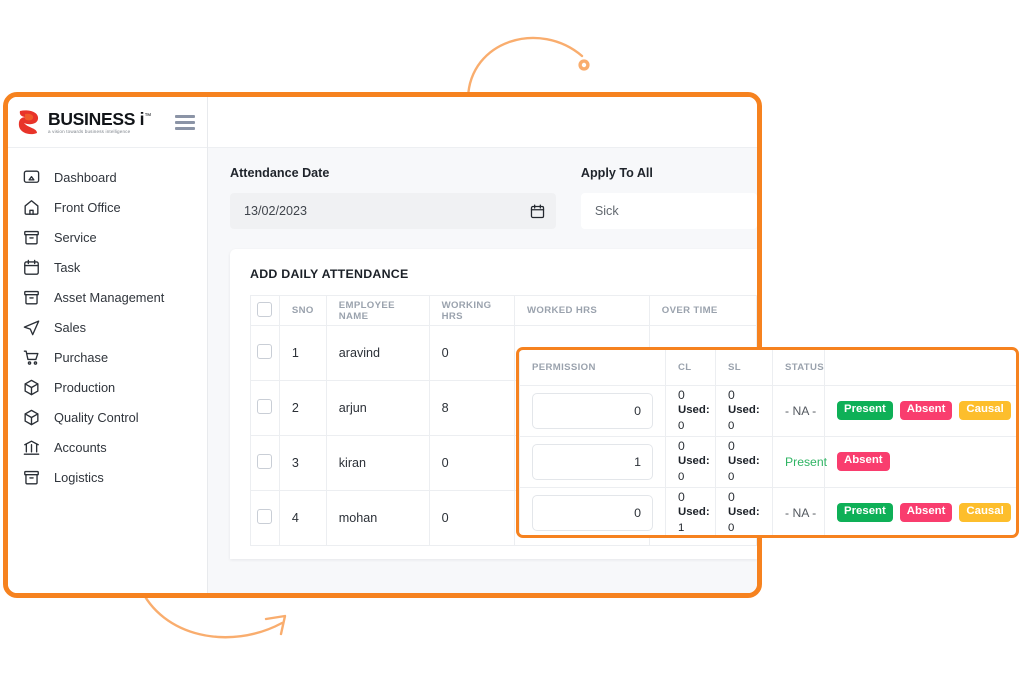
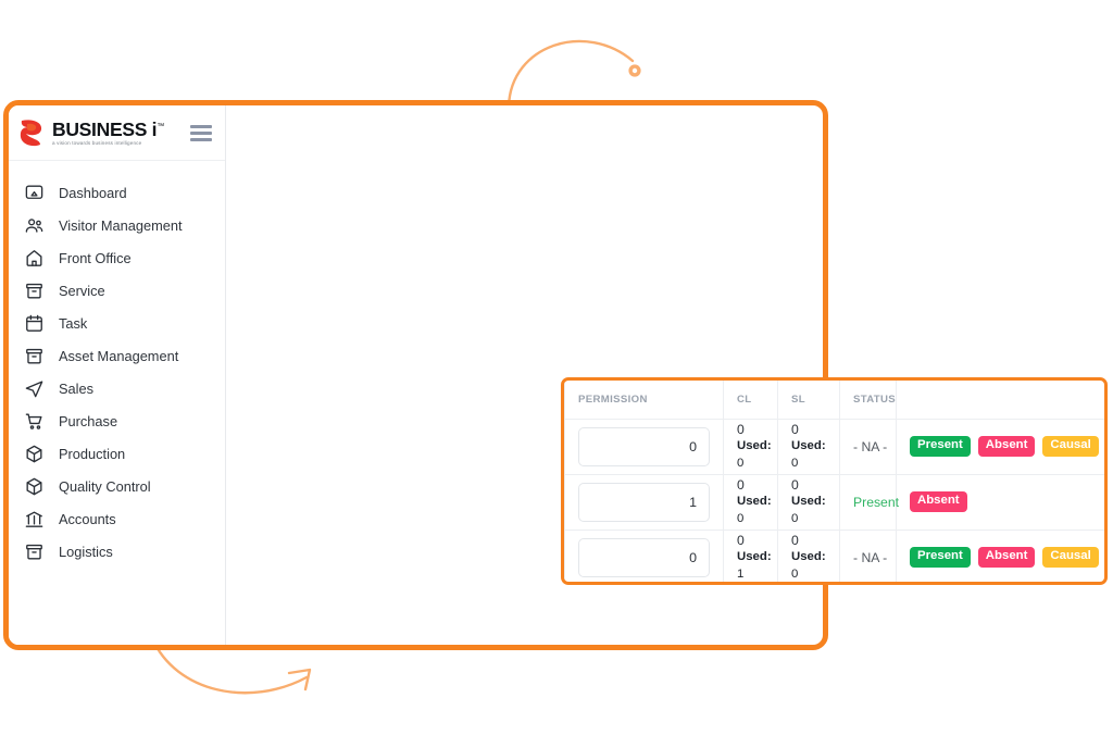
  BUSINESS i
  Dashboard
+ Visitor Management
  Front Office
  Service
  Task
  Asset Management
  Sales
  Purchase
  Production
  Quality Control
  Accounts
  Logistics
- Attendance Date
- 13/02/2023
- Apply To All
- Sick
- ADD DAILY ATTENDANCE
- 	SNO	EMPLOYEE NAME	WORKING HRS	WORKED HRS	OVER TIME
- 	1	aravind	0
- 	2	arjun	8
- 	3	kiran	0
- 	4	mohan	0
  PERMISSION	CL	SL	STATUS
  0	0 Used: 0	0 Used: 0	- NA -	Present Absent Causal
  1	0 Used: 0	0 Used: 0	Present	Absent
  0	0 Used: 1	0 Used: 0	- NA -	Present Absent Causal
